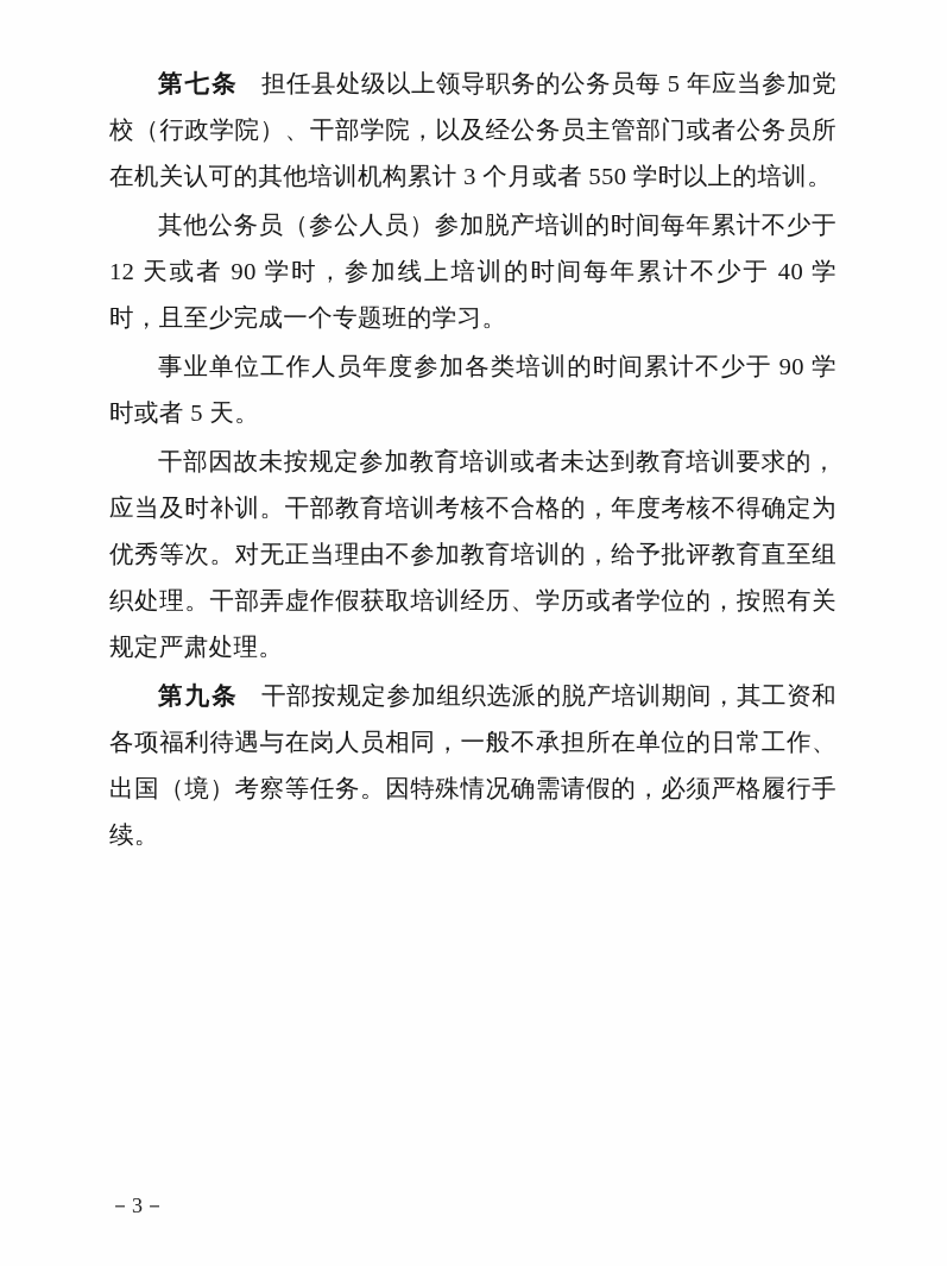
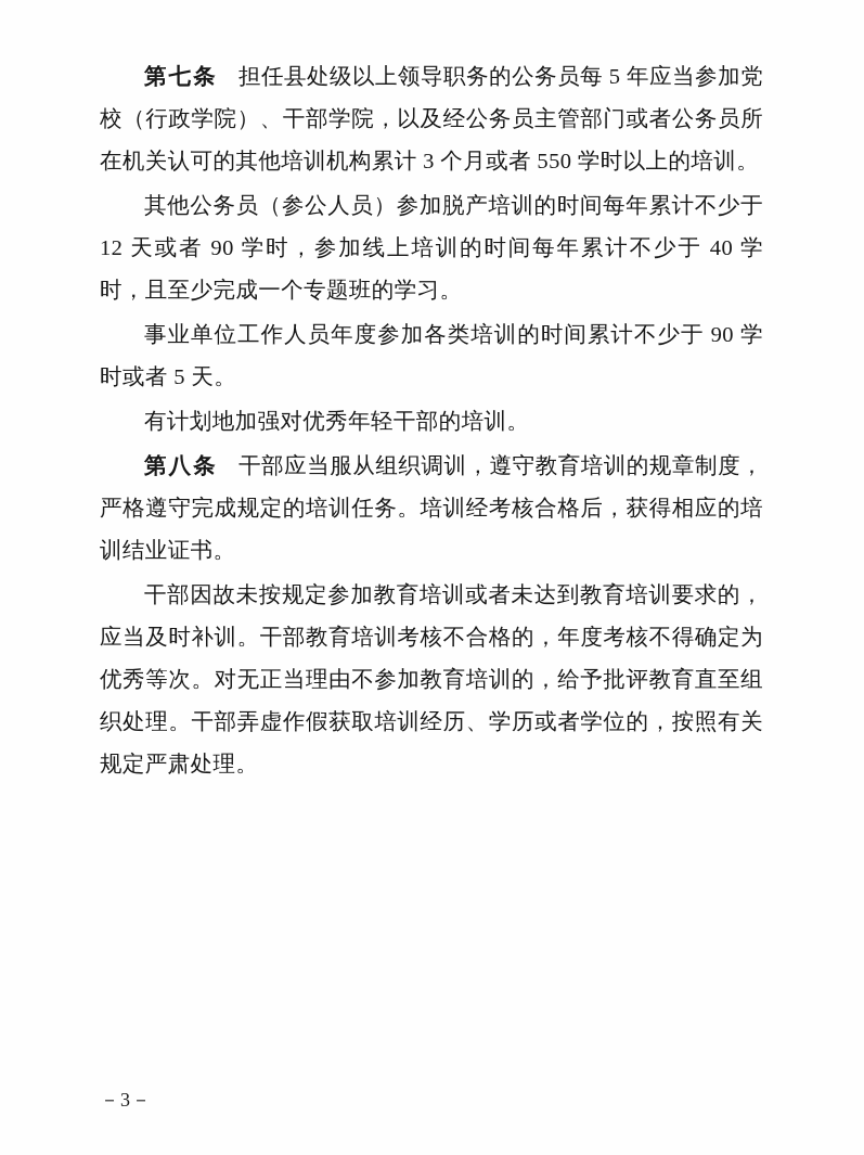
  第七条 担任县处级以上领导职务的公务员每 5 年应当参加党校（行政学院）、干部学院，以及经公务员主管部门或者公务员所在机关认可的其他培训机构累计 3 个月或者 550 学时以上的培训。
  其他公务员（参公人员）参加脱产培训的时间每年累计不少于 12 天或者 90 学时，参加线上培训的时间每年累计不少于 40 学时，且至少完成一个专题班的学习。
  事业单位工作人员年度参加各类培训的时间累计不少于 90 学时或者 5 天。
+ 有计划地加强对优秀年轻干部的培训。
+ 第八条 干部应当服从组织调训，遵守教育培训的规章制度，严格遵守完成规定的培训任务。培训经考核合格后，获得相应的培训结业证书。
  干部因故未按规定参加教育培训或者未达到教育培训要求的，应当及时补训。干部教育培训考核不合格的，年度考核不得确定为优秀等次。对无正当理由不参加教育培训的，给予批评教育直至组织处理。干部弄虚作假获取培训经历、学历或者学位的，按照有关规定严肃处理。
- 第九条 干部按规定参加组织选派的脱产培训期间，其工资和各项福利待遇与在岗人员相同，一般不承担所在单位的日常工作、出国（境）考察等任务。因特殊情况确需请假的，必须严格履行手续。
  －3－
